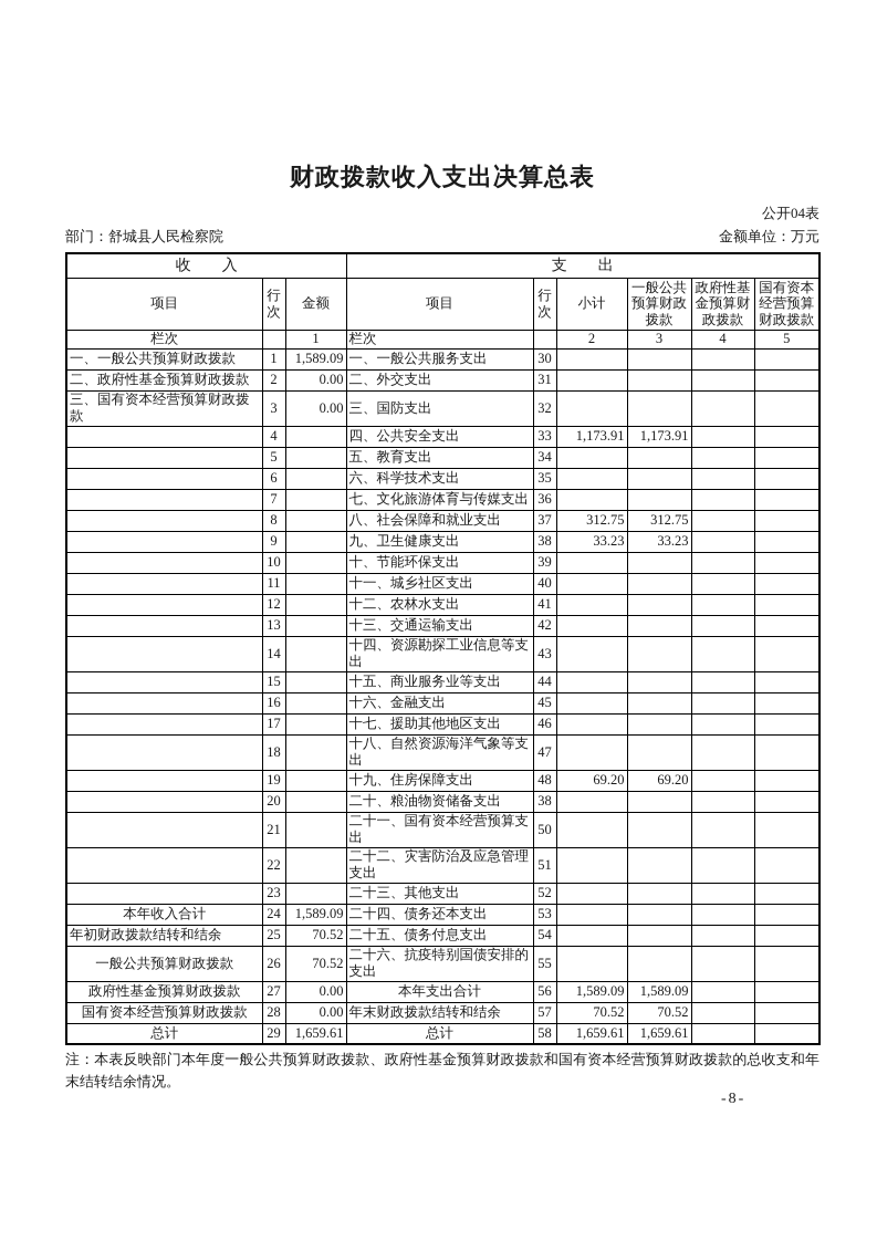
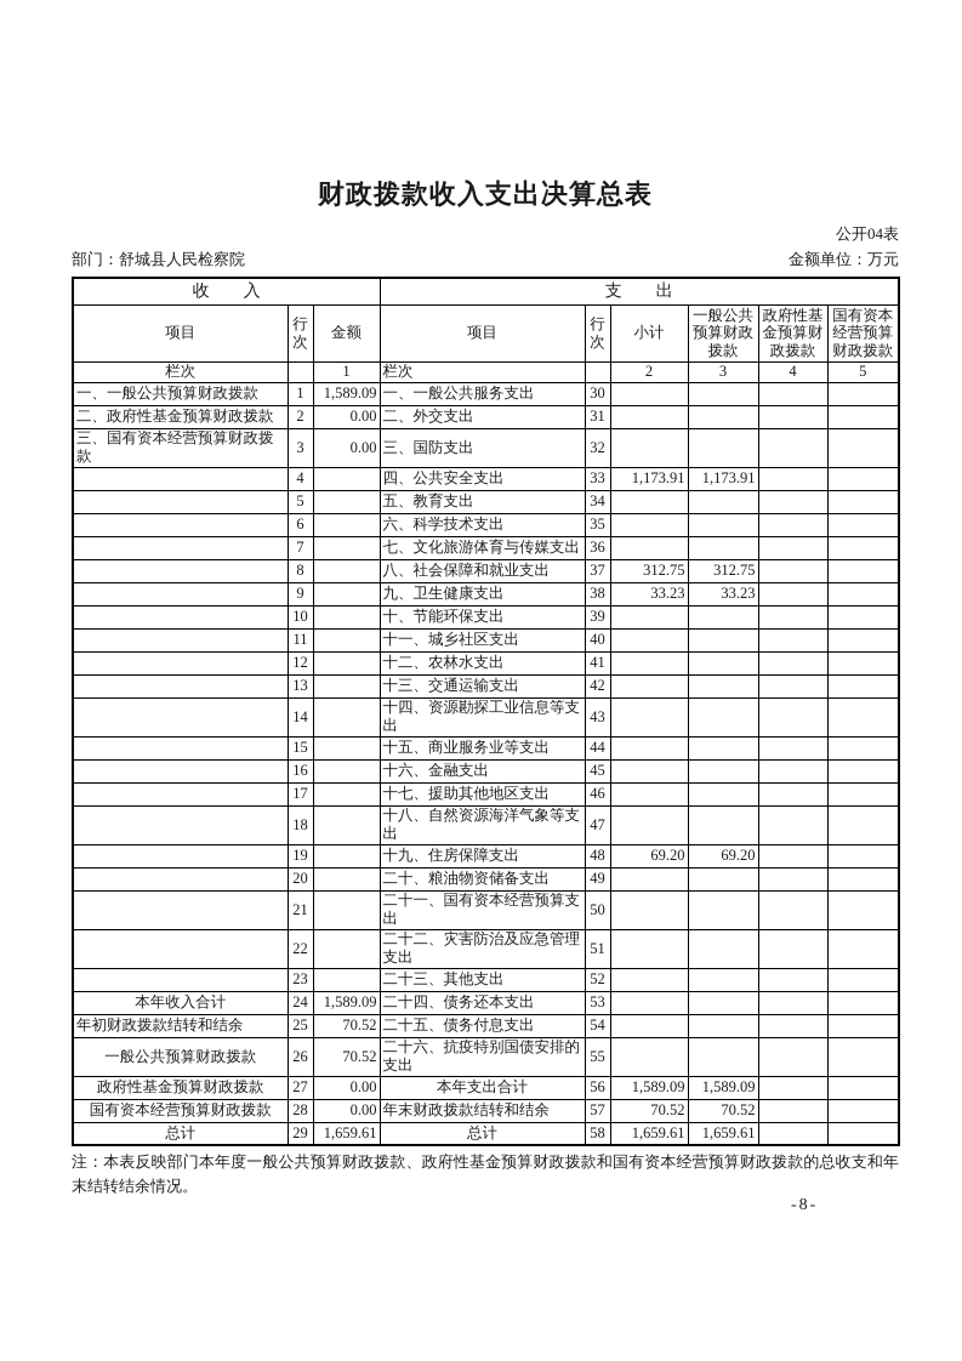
  财政拨款收入支出决算总表
  公开04表
  部门：舒城县人民检察院
  金额单位：万元
  收 入	支 出
  项目	行次	金额	项目	行次	小计	一般公共预算财政拨款	政府性基金预算财政拨款	国有资本经营预算财政拨款
  栏次		1	栏次		2	3	4	5
  一、一般公共预算财政拨款	1	1,589.09	一、一般公共服务支出	30
  二、政府性基金预算财政拨款	2	0.00	二、外交支出	31
  三、国有资本经营预算财政拨款	3	0.00	三、国防支出	32
  	4		四、公共安全支出	33	1,173.91	1,173.91
  	5		五、教育支出	34
  	6		六、科学技术支出	35
  	7		七、文化旅游体育与传媒支出	36
  	8		八、社会保障和就业支出	37	312.75	312.75
  	9		九、卫生健康支出	38	33.23	33.23
  	10		十、节能环保支出	39
  	11		十一、城乡社区支出	40
  	12		十二、农林水支出	41
  	13		十三、交通运输支出	42
  	14		十四、资源勘探工业信息等支出	43
  	15		十五、商业服务业等支出	44
  	16		十六、金融支出	45
  	17		十七、援助其他地区支出	46
  	18		十八、自然资源海洋气象等支出	47
  	19		十九、住房保障支出	48	69.20	69.20
- 	20		二十、粮油物资储备支出	38
+ 	20		二十、粮油物资储备支出	49
  	21		二十一、国有资本经营预算支出	50
  	22		二十二、灾害防治及应急管理支出	51
  	23		二十三、其他支出	52
  本年收入合计	24	1,589.09	二十四、债务还本支出	53
  年初财政拨款结转和结余	25	70.52	二十五、债务付息支出	54
  一般公共预算财政拨款	26	70.52	二十六、抗疫特别国债安排的支出	55
  政府性基金预算财政拨款	27	0.00	本年支出合计	56	1,589.09	1,589.09
  国有资本经营预算财政拨款	28	0.00	年末财政拨款结转和结余	57	70.52	70.52
  总计	29	1,659.61	总计	58	1,659.61	1,659.61
  注：本表反映部门本年度一般公共预算财政拨款、政府性基金预算财政拨款和国有资本经营预算财政拨款的总收支和年末结转结余情况。
  -8-
